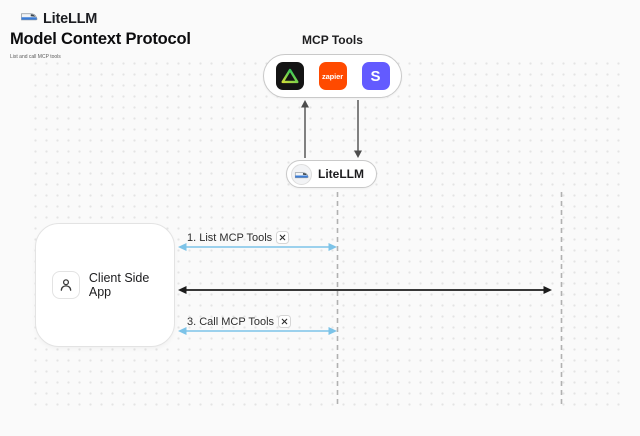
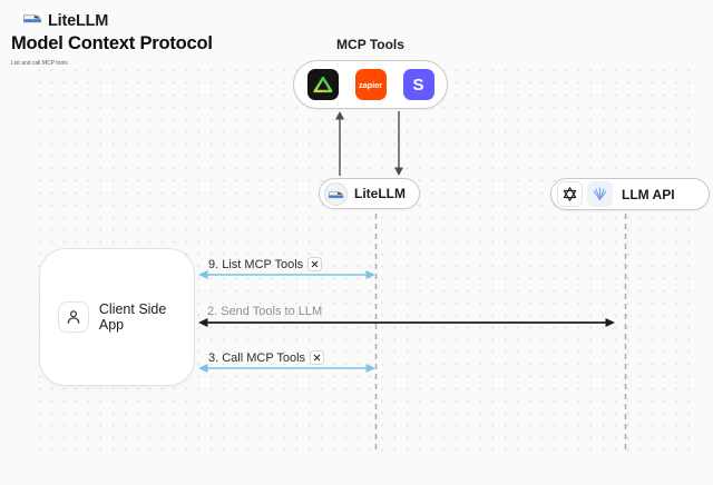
  LiteLLM
  Model Context Protocol
  MCP Tools
  zapier
  S
  LiteLLM
+ LLM API
  Client Side App
- 1. List MCP Tools
+ 9. List MCP Tools
+ 2. Send Tools to LLM
  3. Call MCP Tools
